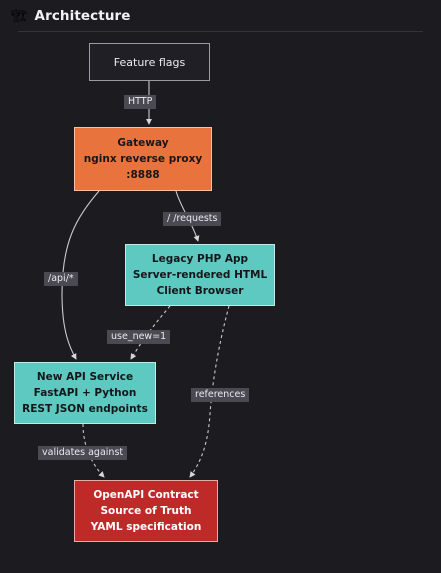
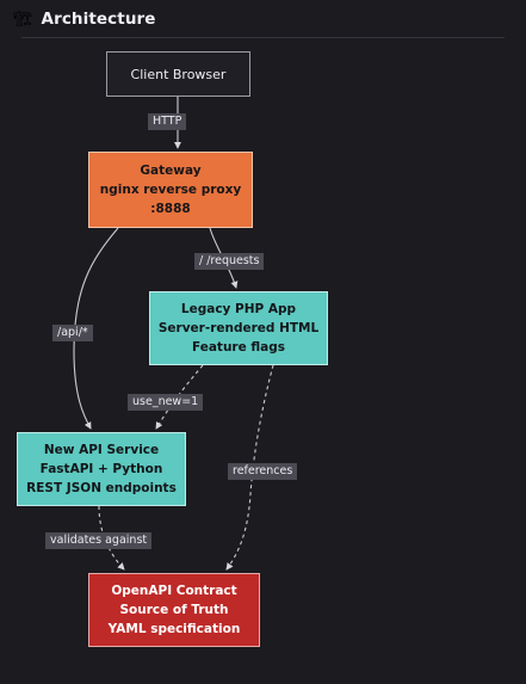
  🏗
  Architecture
- Feature flags
+ Client Browser
  Gateway
  nginx reverse proxy
  :8888
  Legacy PHP App
  Server-rendered HTML
- Client Browser
+ Feature flags
  New API Service
  FastAPI + Python
  REST JSON endpoints
  OpenAPI Contract
  Source of Truth
  YAML specification
  HTTP
  / /requests
  /api/*
  use_new=1
  references
  validates against
